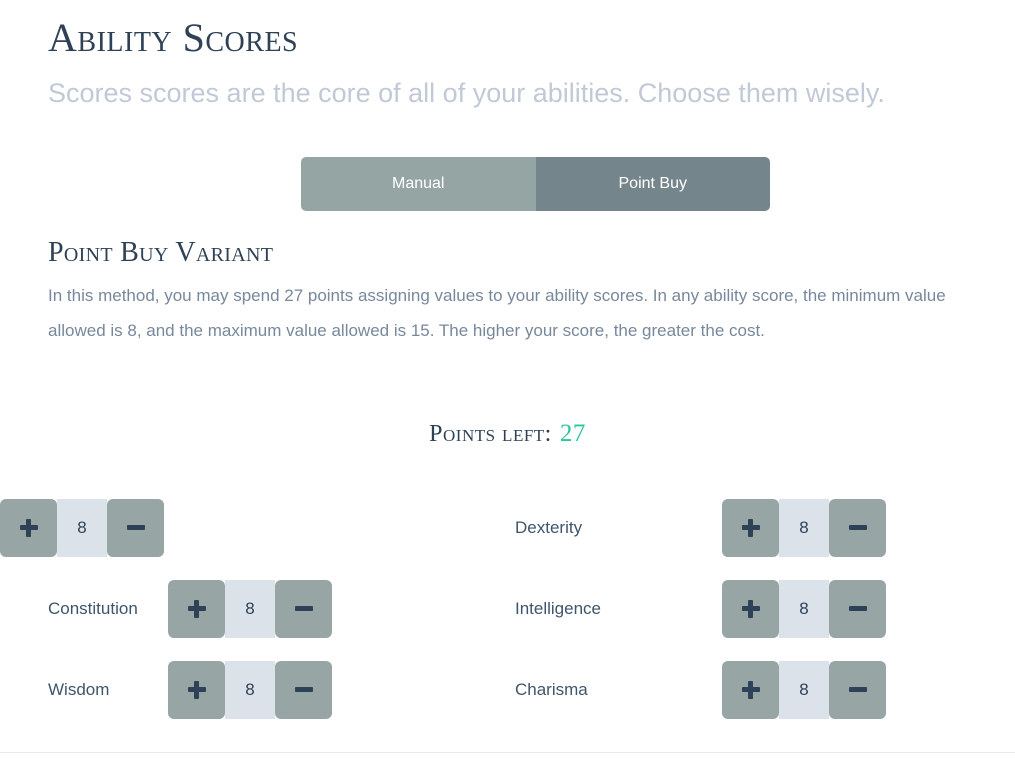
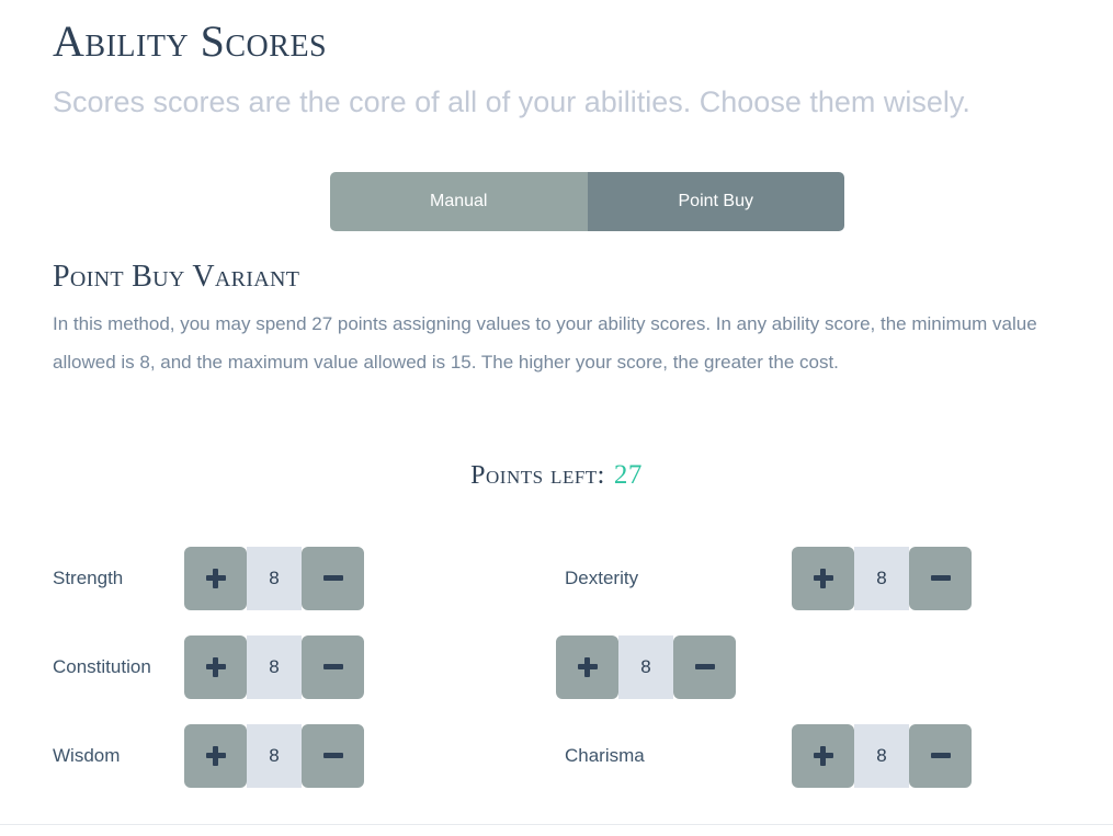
  Ability Scores
  Scores scores are the core of all of your abilities. Choose them wisely.
  Manual
  Point Buy
  Point Buy Variant
  In this method, you may spend 27 points assigning values to your ability scores. In any ability score, the minimum value allowed is 8, and the maximum value allowed is 15. The higher your score, the greater the cost.
  Points left: 27
+ Strength
  8
  Dexterity
  8
  Constitution
  8
- Intelligence
  8
  Wisdom
  8
  Charisma
  8
